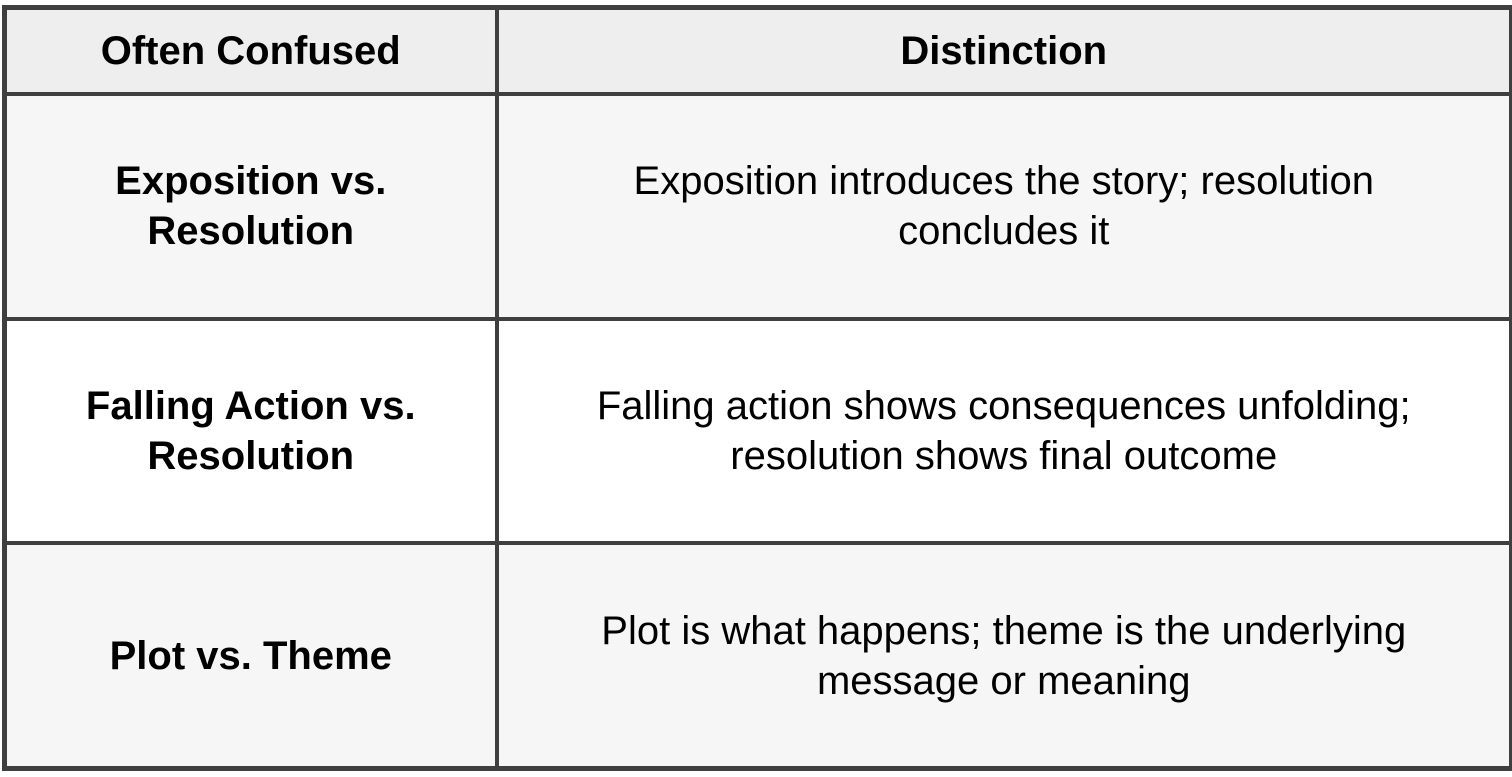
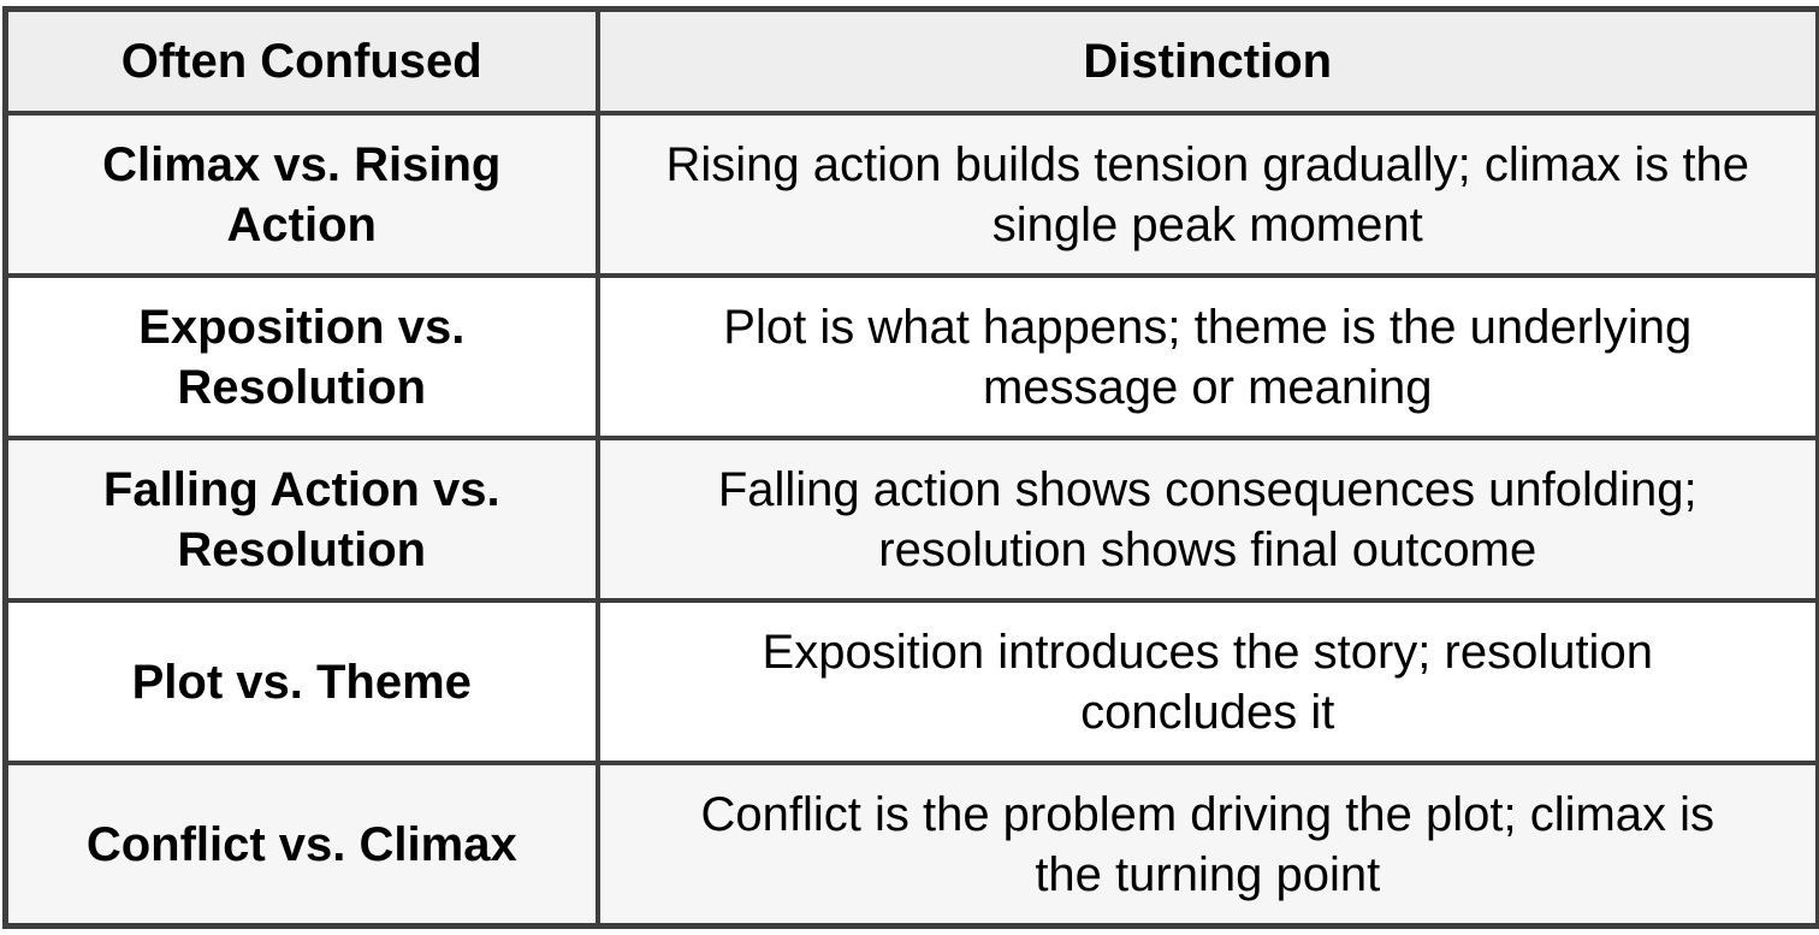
  Often Confused	Distinction
+ Climax vs. Rising Action	Rising action builds tension gradually; climax is the single peak moment
- Exposition vs. Resolution	Exposition introduces the story; resolution concludes it
+ Exposition vs. Resolution	Plot is what happens; theme is the underlying message or meaning
  Falling Action vs. Resolution	Falling action shows consequences unfolding; resolution shows final outcome
- Plot vs. Theme	Plot is what happens; theme is the underlying message or meaning
+ Plot vs. Theme	Exposition introduces the story; resolution concludes it
+ Conflict vs. Climax	Conflict is the problem driving the plot; climax is the turning point
